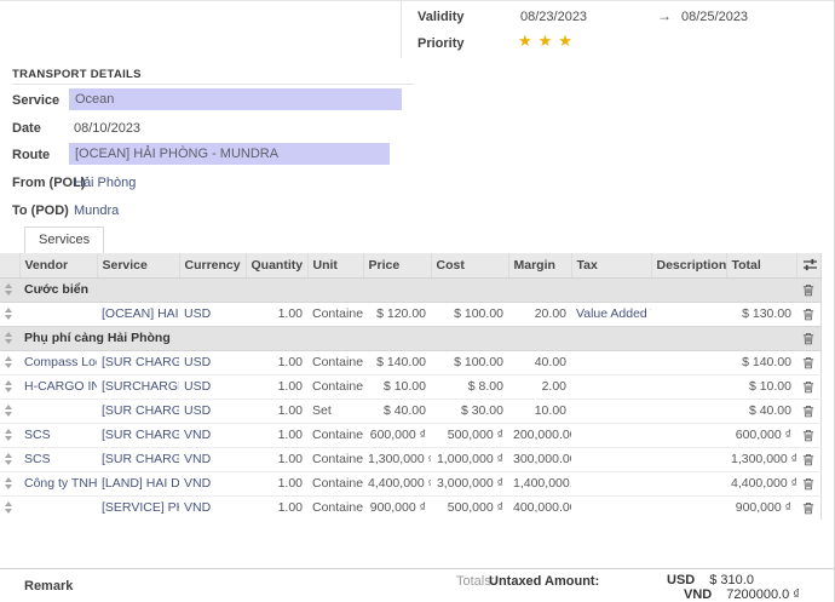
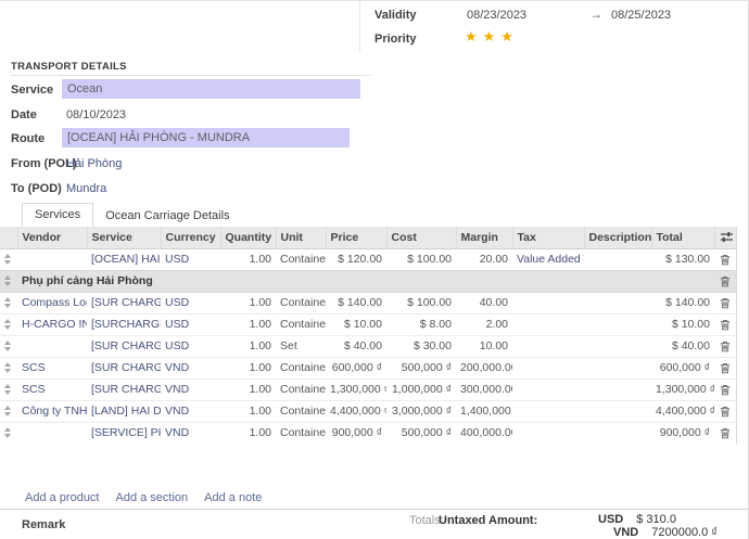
  Validity
  08/23/2023
  →
  08/25/2023
  Priority
  ★★★
  TRANSPORT DETAILS
  Service
  Ocean
  Date
  08/10/2023
  Route
  [OCEAN] HẢI PHÒNG - MUNDRA
  From (POL)
  Hải Phòng
  To (POD)
  Mundra
  Services
+ Ocean Carriage Details
  	Vendor	Service	Currency	Quantity	Unit	Price	Cost	Margin	Tax	Description	Total
- 	Cước biển
  		[OCEAN] HAI	USD	1.00	Containe	$ 120.00	$ 100.00	20.00	Value Added		$ 130.00
  	Phụ phí cảng Hải Phòng
  	Compass Lo	[SUR CHARG	USD	1.00	Containe	$ 140.00	$ 100.00	40.00			$ 140.00
  	H-CARGO IN	[SURCHARG	USD	1.00	Containe	$ 10.00	$ 8.00	2.00			$ 10.00
  		[SUR CHARG	USD	1.00	Set	$ 40.00	$ 30.00	10.00			$ 40.00
  	SCS	[SUR CHARG	VND	1.00	Containe	600,000 ₫	500,000 ₫	200,000.0			600,000 ₫
  	SCS	[SUR CHARG	VND	1.00	Containe	1,300,000	1,000,000 ₫	300,000.0			1,300,000 ₫
  	Công ty TNH	[LAND] HAI D	VND	1.00	Containe	4,400,000	3,000,000 ₫	1,400,000			4,400,000 ₫
  		[SERVICE] P	VND	1.00	Containe	900,000 ₫	500,000 ₫	400,000.0			900,000 ₫
+ Add a product
+ Add a section
+ Add a note
  Remark
  Totals:
  Untaxed Amount:
  USD
  $ 310.0
  VND
  7200000.0 ₫
